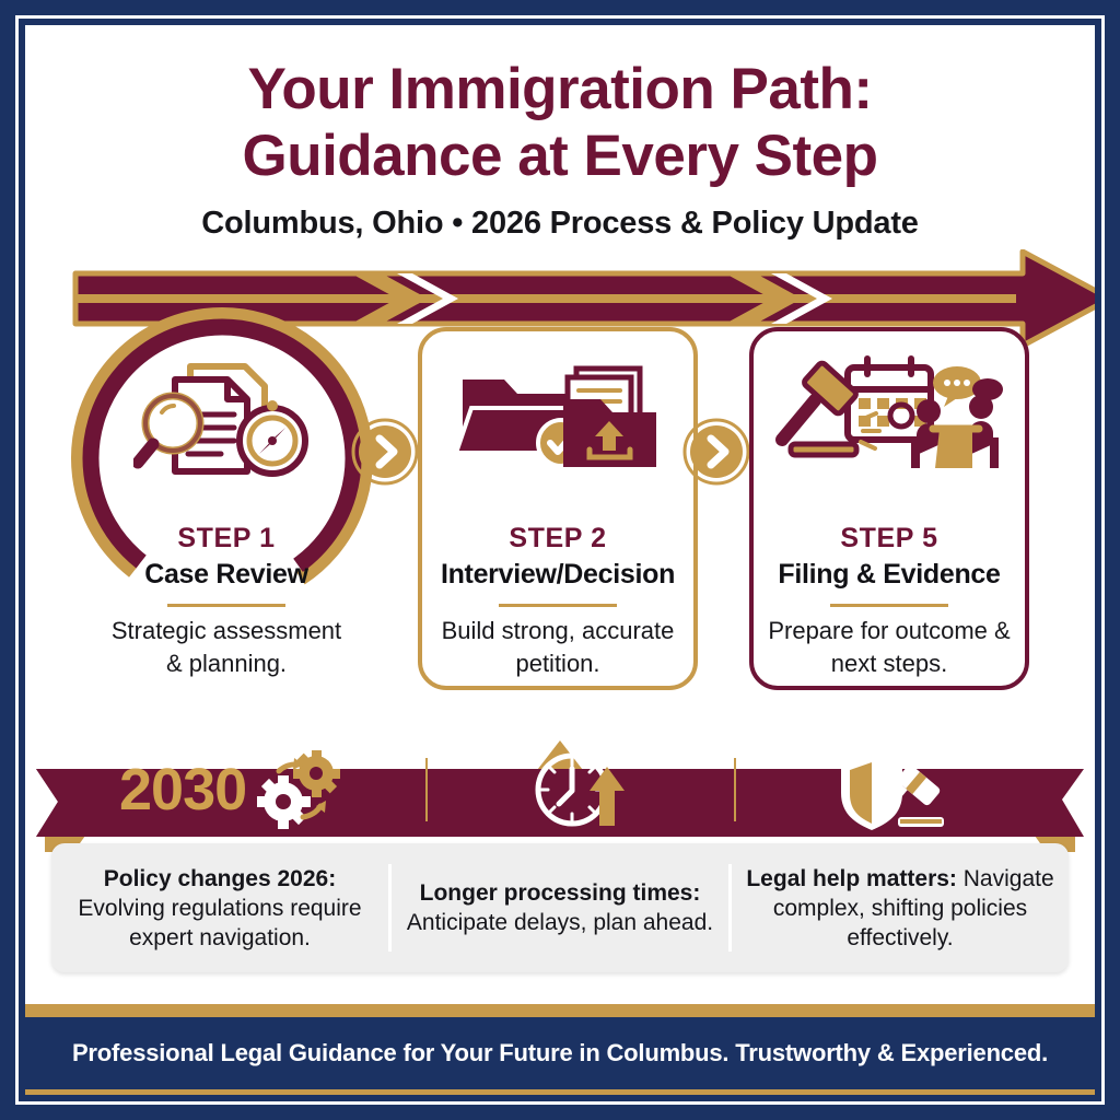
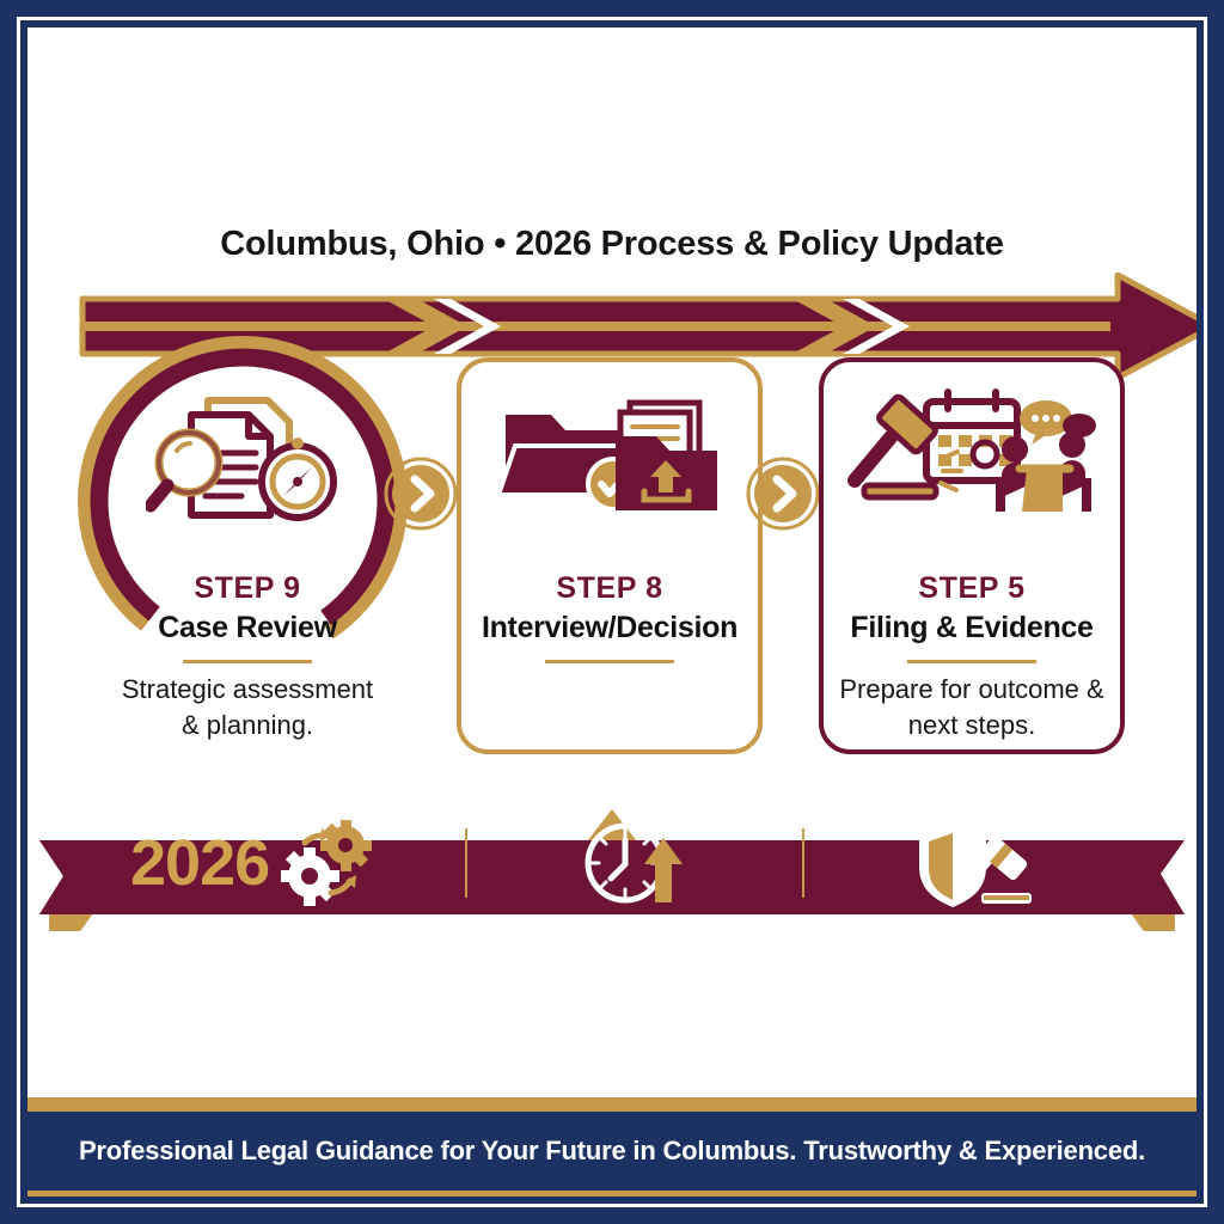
- Your Immigration Path:
- Guidance at Every Step
  Columbus, Ohio • 2026 Process & Policy Update
- STEP 1
+ STEP 9
  Case Review
  Strategic assessment & planning.
- STEP 2
+ STEP 8
  Interview/Decision
- Build strong, accurate petition.
  STEP 5
  Filing & Evidence
  Prepare for outcome & next steps.
- 2030
+ 2026
- Policy changes 2026: Evolving regulations require expert navigation.
- Longer processing times: Anticipate delays, plan ahead.
- Legal help matters: Navigate complex, shifting policies effectively.
  Professional Legal Guidance for Your Future in Columbus. Trustworthy & Experienced.
